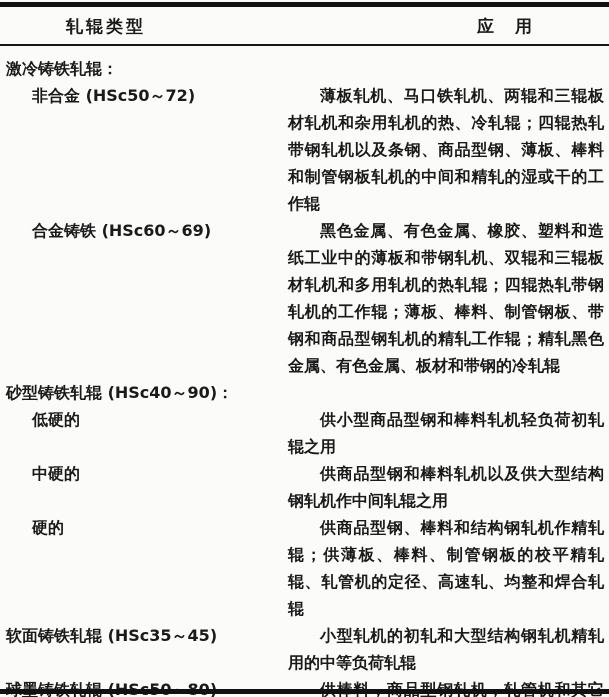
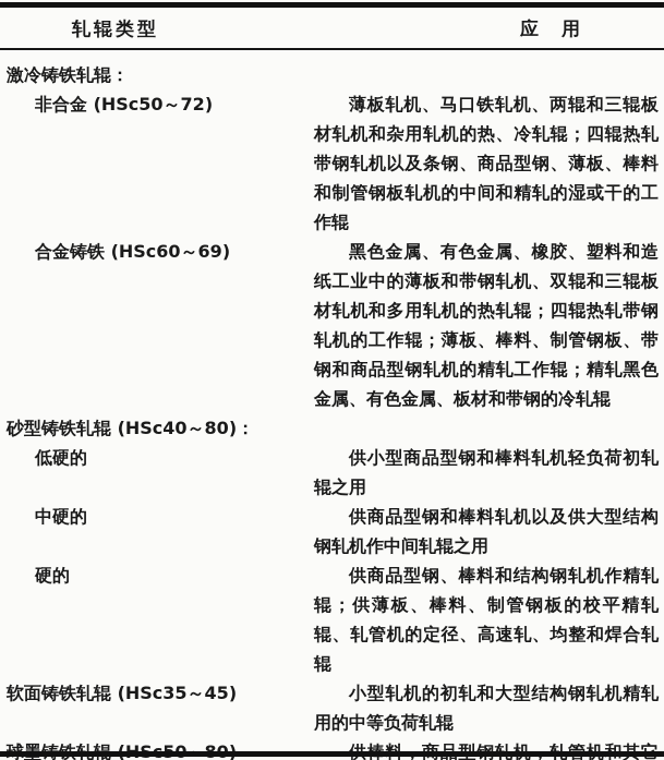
  轧辊类型
  应 用
  激冷铸铁轧辊：
  非合金 (HSc50～72)
  薄板轧机、马口铁轧机、两辊和三辊板材轧机和杂用轧机的热、冷轧辊；四辊热轧带钢轧机以及条钢、商品型钢、薄板、棒料和制管钢板轧机的中间和精轧的湿或干的工作辊
  合金铸铁 (HSc60～69)
  黑色金属、有色金属、橡胶、塑料和造纸工业中的薄板和带钢轧机、双辊和三辊板材轧机和多用轧机的热轧辊；四辊热轧带钢轧机的工作辊；薄板、棒料、制管钢板、带钢和商品型钢轧机的精轧工作辊；精轧黑色金属、有色金属、板材和带钢的冷轧辊
- 砂型铸铁轧辊 (HSc40～90)：
+ 砂型铸铁轧辊 (HSc40～80)：
  低硬的
  供小型商品型钢和棒料轧机轻负荷初轧辊之用
  中硬的
  供商品型钢和棒料轧机以及供大型结构钢轧机作中间轧辊之用
  硬的
  供商品型钢、棒料和结构钢轧机作精轧辊；供薄板、棒料、制管钢板的校平精轧辊、轧管机的定径、高速轧、均整和焊合轧辊
  软面铸铁轧辊 (HSc35～45)
  小型轧机的初轧和大型结构钢轧机精轧用的中等负荷轧辊
